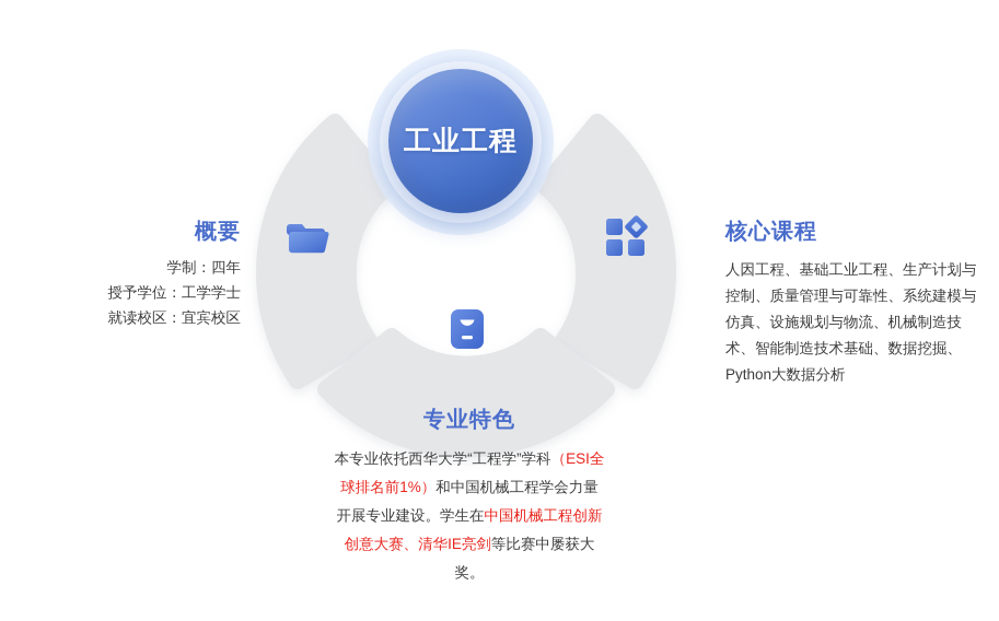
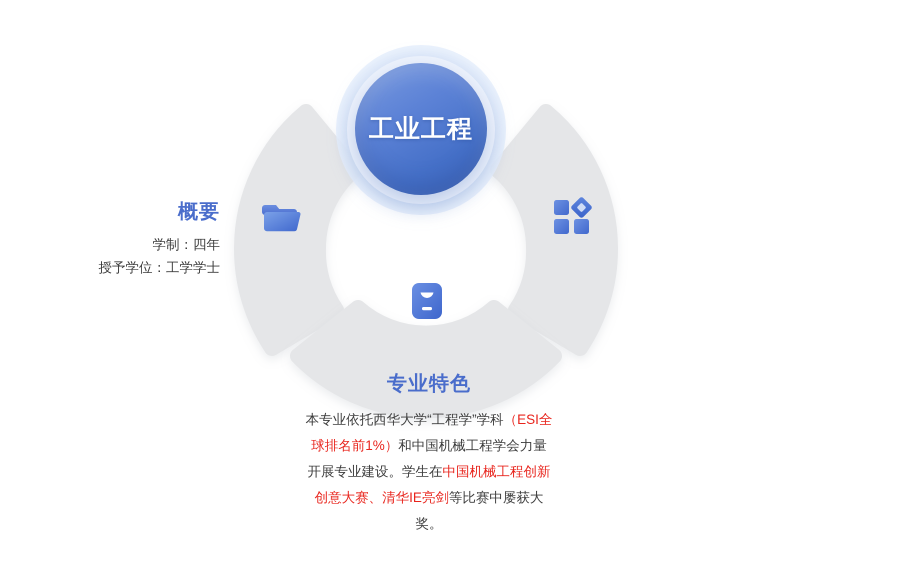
  工业工程
  概要
  学制：四年
  授予学位：工学学士
- 就读校区：宜宾校区
- 核心课程
- 人因工程、基础工业工程、生产计划与控制、质量管理与可靠性、系统建模与仿真、设施规划与物流、机械制造技术、智能制造技术基础、数据挖掘、Python大数据分析
  专业特色
  本专业依托西华大学“工程学”学科（ESI全球排名前1%）和中国机械工程学会力量开展专业建设。学生在中国机械工程创新创意大赛、清华IE亮剑等比赛中屡获大奖。
